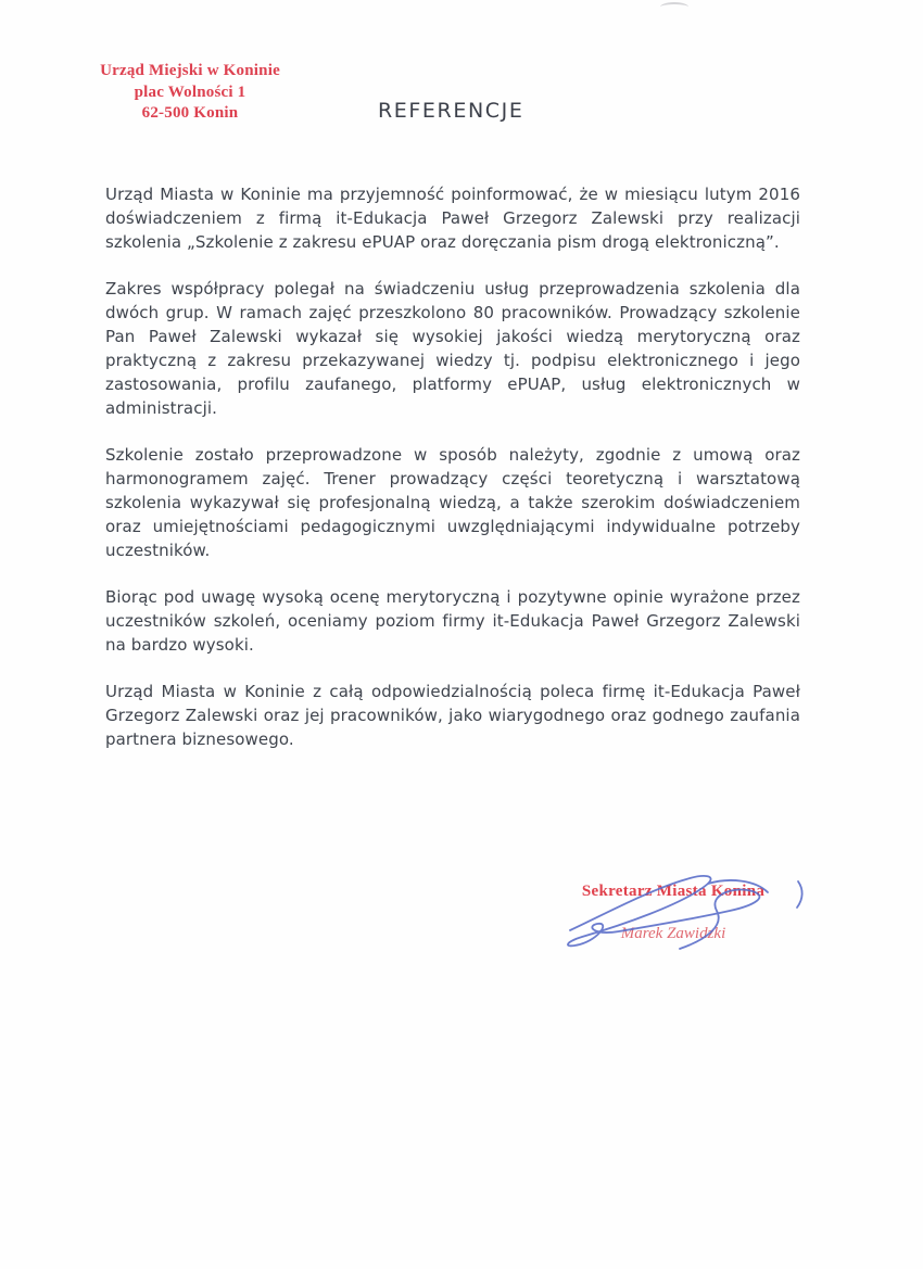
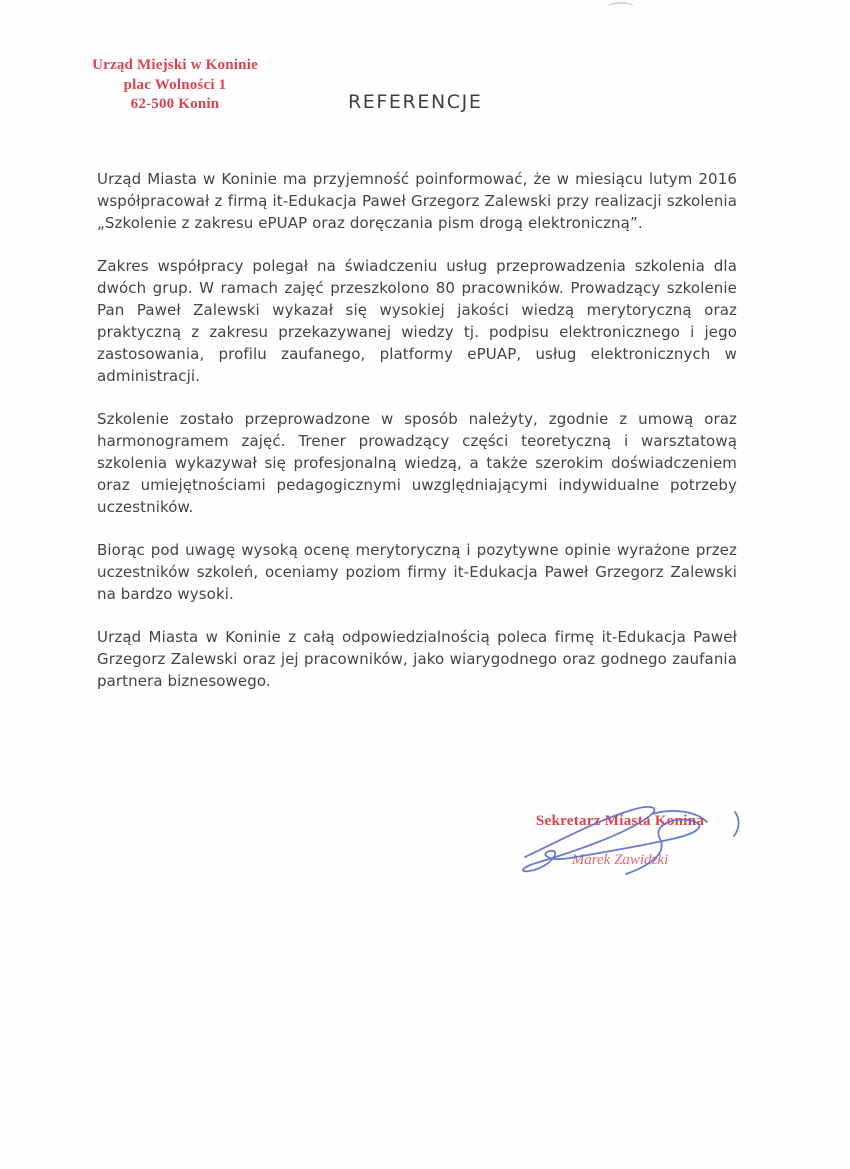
  Urząd Miejski w Koninie
  plac Wolności 1
  62-500 Konin
  REFERENCJE
- Urząd Miasta w Koninie ma przyjemność poinformować, że w miesiącu lutym 2016 doświadczeniem z firmą it-Edukacja Paweł Grzegorz Zalewski przy realizacji szkolenia „Szkolenie z zakresu ePUAP oraz doręczania pism drogą elektroniczną”.
+ Urząd Miasta w Koninie ma przyjemność poinformować, że w miesiącu lutym 2016 współpracował z firmą it-Edukacja Paweł Grzegorz Zalewski przy realizacji szkolenia „Szkolenie z zakresu ePUAP oraz doręczania pism drogą elektroniczną”.
  Zakres współpracy polegał na świadczeniu usług przeprowadzenia szkolenia dla dwóch grup. W ramach zajęć przeszkolono 80 pracowników. Prowadzący szkolenie Pan Paweł Zalewski wykazał się wysokiej jakości wiedzą merytoryczną oraz praktyczną z zakresu przekazywanej wiedzy tj. podpisu elektronicznego i jego zastosowania, profilu zaufanego, platformy ePUAP, usług elektronicznych w administracji.
  Szkolenie zostało przeprowadzone w sposób należyty, zgodnie z umową oraz harmonogramem zajęć. Trener prowadzący części teoretyczną i warsztatową szkolenia wykazywał się profesjonalną wiedzą, a także szerokim doświadczeniem oraz umiejętnościami pedagogicznymi uwzględniającymi indywidualne potrzeby uczestników.
  Biorąc pod uwagę wysoką ocenę merytoryczną i pozytywne opinie wyrażone przez uczestników szkoleń, oceniamy poziom firmy it-Edukacja Paweł Grzegorz Zalewski na bardzo wysoki.
  Urząd Miasta w Koninie z całą odpowiedzialnością poleca firmę it-Edukacja Paweł Grzegorz Zalewski oraz jej pracowników, jako wiarygodnego oraz godnego zaufania partnera biznesowego.
  Sekretarz Miasta Knia
  Marek Zawidki
